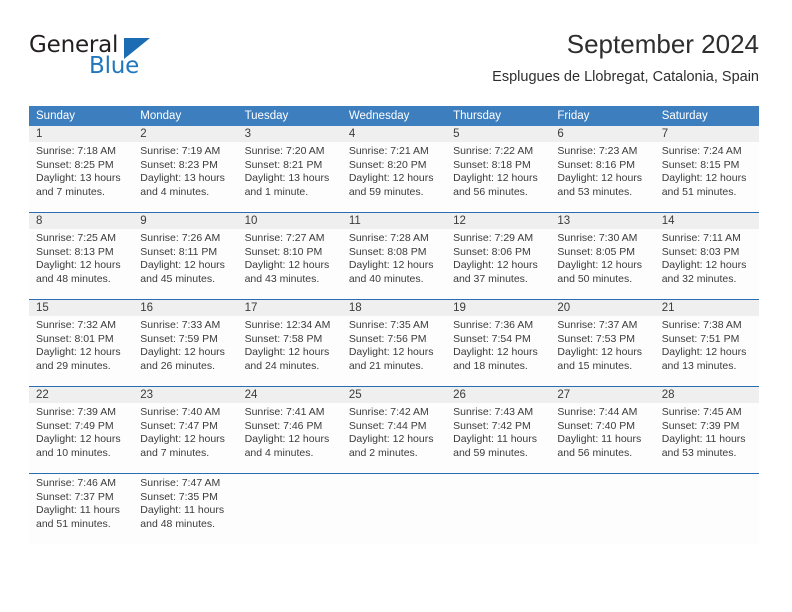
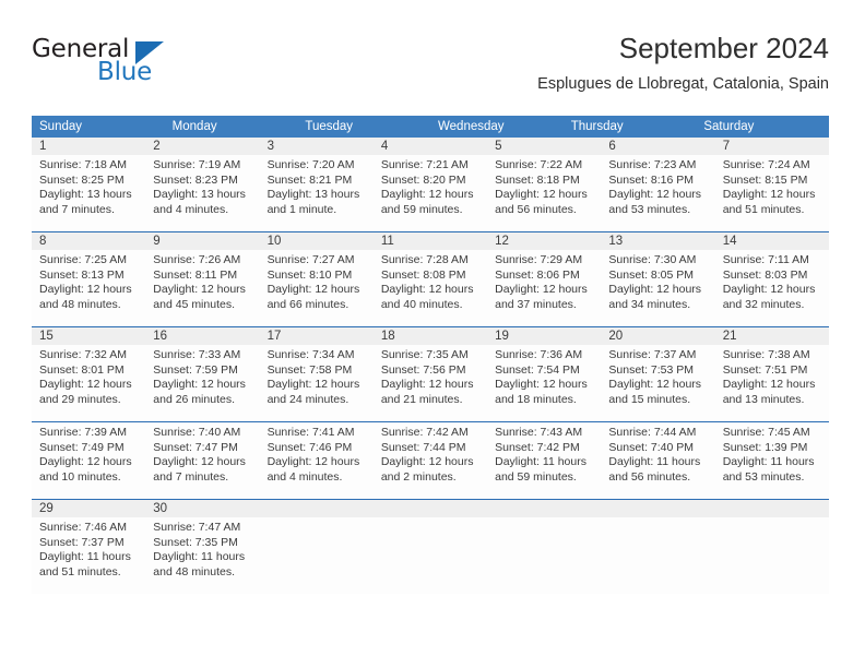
  General
  Blue
  September 2024
  Esplugues de Llobregat, Catalonia, Spain
  Sunday
  Monday
  Tuesday
  Wednesday
  Thursday
- Friday
  Saturday
  1
  2
  3
  4
  5
  6
  7
  Sunrise: 7:18 AM
  Sunset: 8:25 PM
  Daylight: 13 hours
  and 7 minutes.
  Sunrise: 7:19 AM
  Sunset: 8:23 PM
  Daylight: 13 hours
  and 4 minutes.
  Sunrise: 7:20 AM
  Sunset: 8:21 PM
  Daylight: 13 hours
  and 1 minute.
  Sunrise: 7:21 AM
  Sunset: 8:20 PM
  Daylight: 12 hours
  and 59 minutes.
  Sunrise: 7:22 AM
  Sunset: 8:18 PM
  Daylight: 12 hours
  and 56 minutes.
  Sunrise: 7:23 AM
  Sunset: 8:16 PM
  Daylight: 12 hours
  and 53 minutes.
  Sunrise: 7:24 AM
  Sunset: 8:15 PM
  Daylight: 12 hours
  and 51 minutes.
  8
  9
  10
  11
  12
  13
  14
  Sunrise: 7:25 AM
  Sunset: 8:13 PM
  Daylight: 12 hours
  and 48 minutes.
  Sunrise: 7:26 AM
  Sunset: 8:11 PM
  Daylight: 12 hours
  and 45 minutes.
  Sunrise: 7:27 AM
  Sunset: 8:10 PM
  Daylight: 12 hours
- and 43 minutes.
+ and 66 minutes.
  Sunrise: 7:28 AM
  Sunset: 8:08 PM
  Daylight: 12 hours
  and 40 minutes.
  Sunrise: 7:29 AM
  Sunset: 8:06 PM
  Daylight: 12 hours
  and 37 minutes.
  Sunrise: 7:30 AM
  Sunset: 8:05 PM
  Daylight: 12 hours
- and 50 minutes.
+ and 34 minutes.
  Sunrise: 7:11 AM
  Sunset: 8:03 PM
  Daylight: 12 hours
  and 32 minutes.
  15
  16
  17
  18
  19
  20
  21
  Sunrise: 7:32 AM
  Sunset: 8:01 PM
  Daylight: 12 hours
  and 29 minutes.
  Sunrise: 7:33 AM
  Sunset: 7:59 PM
  Daylight: 12 hours
  and 26 minutes.
- Sunrise: 12:34 AM
+ Sunrise: 7:34 AM
  Sunset: 7:58 PM
  Daylight: 12 hours
  and 24 minutes.
  Sunrise: 7:35 AM
  Sunset: 7:56 PM
  Daylight: 12 hours
  and 21 minutes.
  Sunrise: 7:36 AM
  Sunset: 7:54 PM
  Daylight: 12 hours
  and 18 minutes.
  Sunrise: 7:37 AM
  Sunset: 7:53 PM
  Daylight: 12 hours
  and 15 minutes.
  Sunrise: 7:38 AM
  Sunset: 7:51 PM
  Daylight: 12 hours
  and 13 minutes.
- 22
- 23
- 24
- 25
- 26
- 27
- 28
  Sunrise: 7:39 AM
  Sunset: 7:49 PM
  Daylight: 12 hours
  and 10 minutes.
  Sunrise: 7:40 AM
  Sunset: 7:47 PM
  Daylight: 12 hours
  and 7 minutes.
  Sunrise: 7:41 AM
  Sunset: 7:46 PM
  Daylight: 12 hours
  and 4 minutes.
  Sunrise: 7:42 AM
  Sunset: 7:44 PM
  Daylight: 12 hours
  and 2 minutes.
  Sunrise: 7:43 AM
  Sunset: 7:42 PM
  Daylight: 11 hours
  and 59 minutes.
  Sunrise: 7:44 AM
  Sunset: 7:40 PM
  Daylight: 11 hours
  and 56 minutes.
  Sunrise: 7:45 AM
- Sunset: 7:39 PM
+ Sunset: 1:39 PM
  Daylight: 11 hours
  and 53 minutes.
+ 29
+ 30
  Sunrise: 7:46 AM
  Sunset: 7:37 PM
  Daylight: 11 hours
  and 51 minutes.
  Sunrise: 7:47 AM
  Sunset: 7:35 PM
  Daylight: 11 hours
  and 48 minutes.
